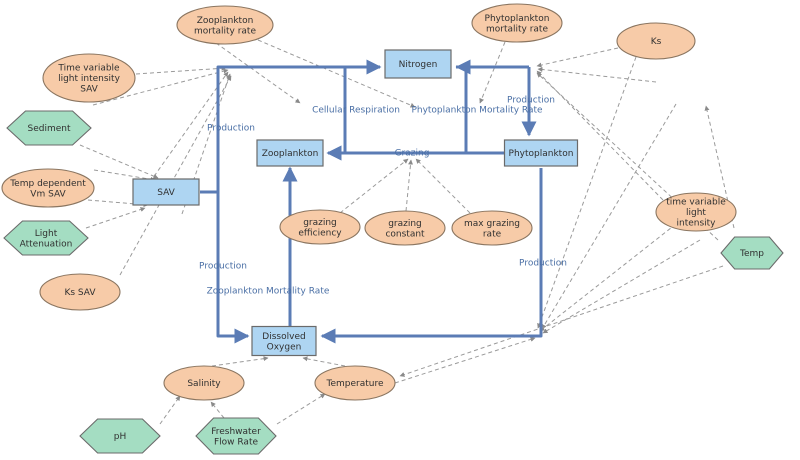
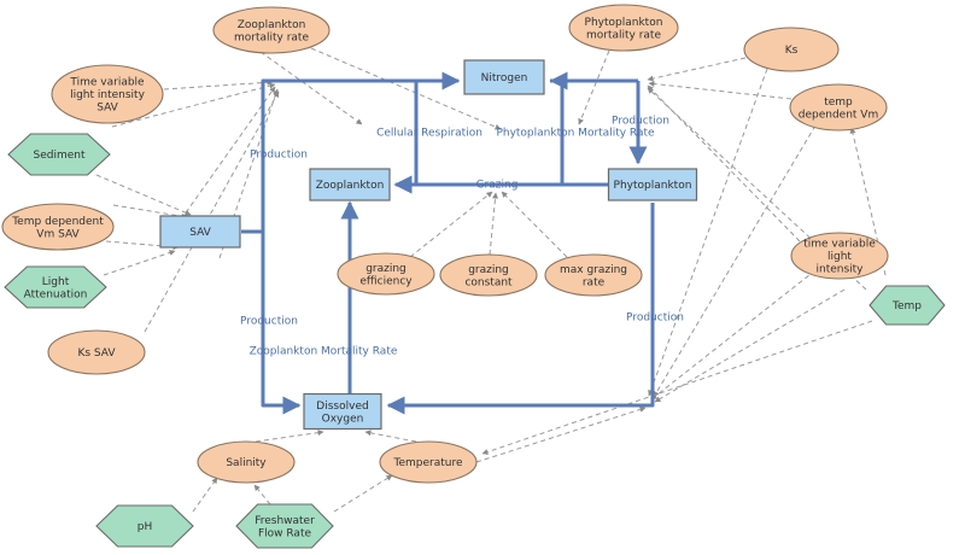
  Nitrogen
  Zooplankton
  Phytoplankton
  SAV
  Dissolved Oxygen
  Zooplankton mortality rate
  Phytoplankton mortality rate
  Ks
+ temp dependent Vm
  Time variable light intensity SAV
  Temp dependent Vm SAV
  Ks SAV
  grazing efficiency
  grazing constant
  max grazing rate
  time variable light intensity
  Salinity
  Temperature
  Sediment
  Light Attenuation
  Temp
  pH
  Freshwater Flow Rate
  Production
  Cellular Respiration
  Phytoplankton Mortality Rate
  Production
  Grazing
  Production
  Zooplankton Mortality Rate
  Production
